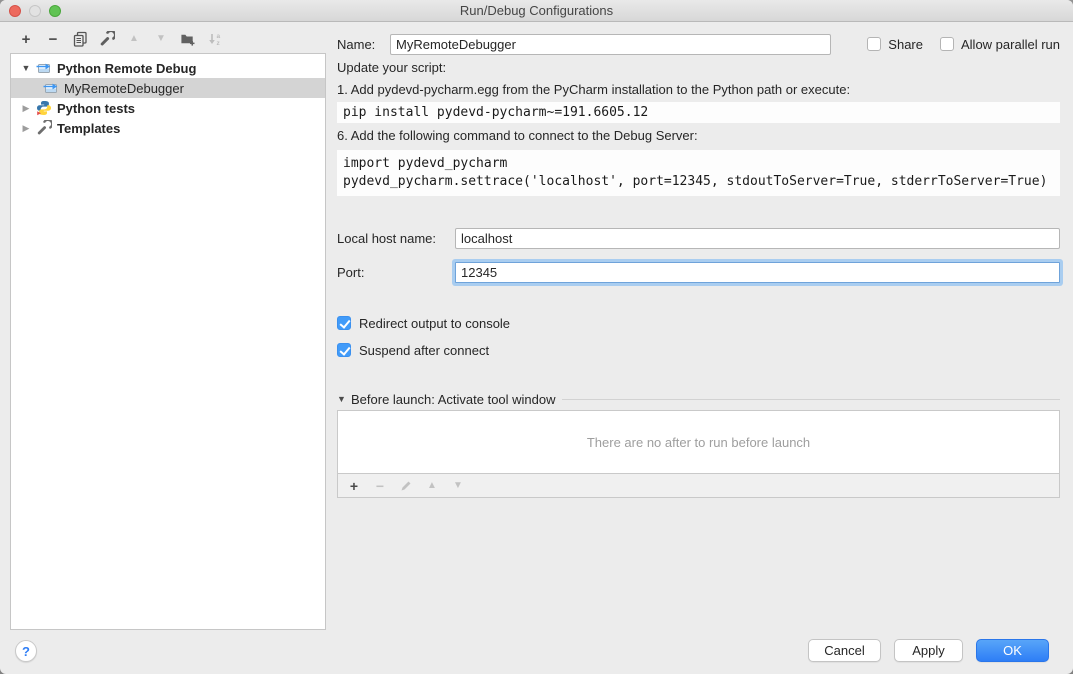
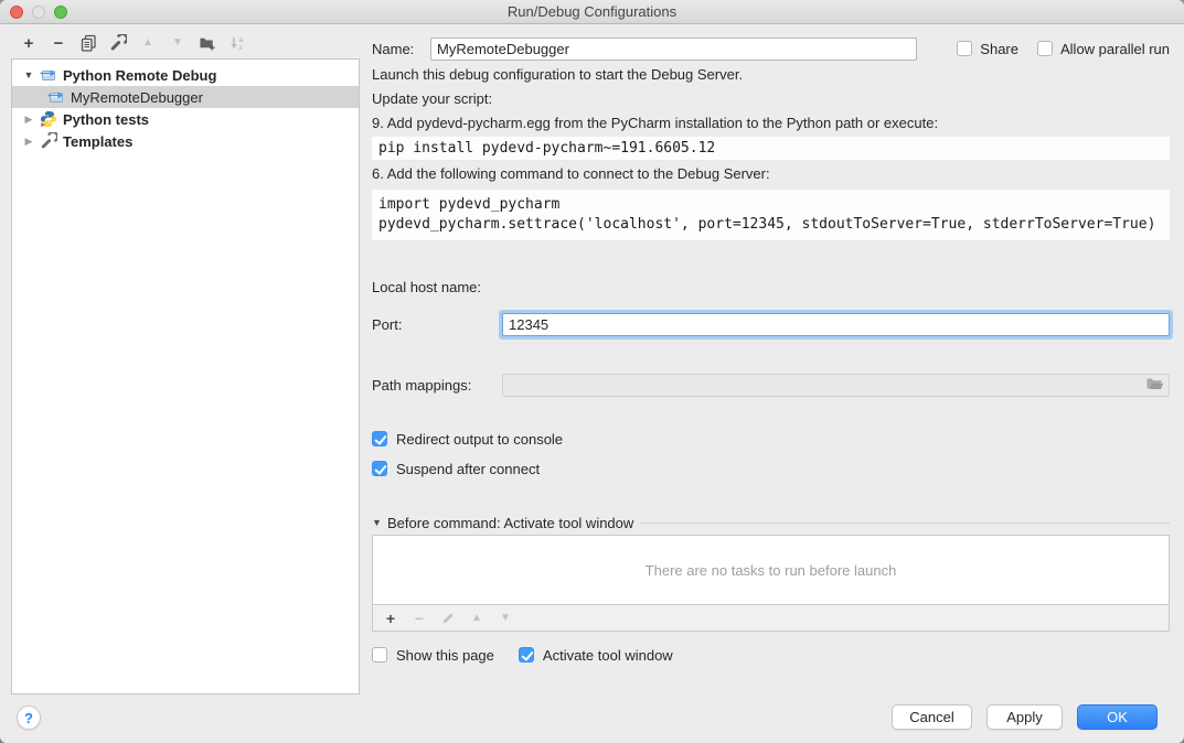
  Run/Debug Configurations
  +
  −
  ▲
  ▼
  ▼
  Python Remote Debug
  MyRemoteDebugger
  ▶
  Python tests
  ▶
  Templates
  ?
  Name:
  MyRemoteDebugger
  Share
  Allow parallel run
+ Launch this debug configuration to start the Debug Server.
  Update your script:
- 1. Add pydevd-pycharm.egg from the PyCharm installation to the Python path or execute:
+ 9. Add pydevd-pycharm.egg from the PyCharm installation to the Python path or execute:
  pip install pydevd-pycharm~=191.6605.12
  6. Add the following command to connect to the Debug Server:
  import pydevd_pycharm pydevd_pycharm.settrace('localhost', port=12345, stdoutToServer=True, stderrToServer=True)
  Local host name:
- localhost
  Port:
  12345
+ Path mappings:
  Redirect output to console
  Suspend after connect
  ▼
- Before launch: Activate tool window
+ Before command: Activate tool window
- There are no after to run before launch
+ There are no tasks to run before launch
  +
  −
  ▲
  ▼
+ Show this page
+ Activate tool window
  Cancel
  Apply
  OK
